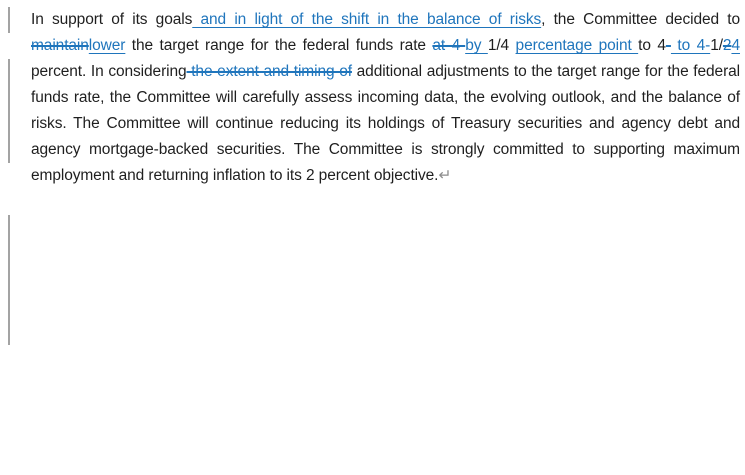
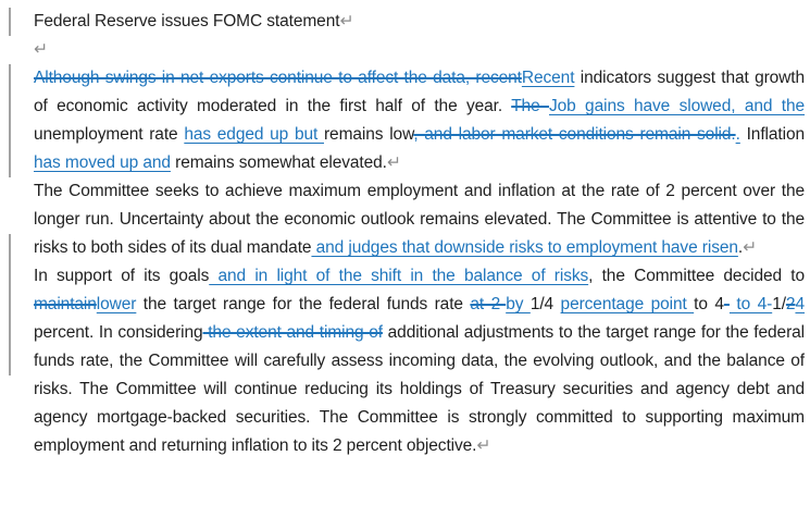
+ Federal Reserve issues FOMC statement↵
+ ↵
+ Although swings in net exports continue to affect the data, recentRecent indicators suggest that growth of economic activity moderated in the first half of the year. The Job gains have slowed, and the unemployment rate has edged up but remains low, and labor market conditions remain solid.. Inflation has moved up and remains somewhat elevated.↵
+ The Committee seeks to achieve maximum employment and inflation at the rate of 2 percent over the longer run. Uncertainty about the economic outlook remains elevated. The Committee is attentive to the risks to both sides of its dual mandate and judges that downside risks to employment have risen.↵
- In support of its goals and in light of the shift in the balance of risks, the Committee decided to maintainlower the target range for the federal funds rate at 4-by 1/4 percentage point to 4- to 4-1/24 percent. In considering the extent and timing of additional adjustments to the target range for the federal funds rate, the Committee will carefully assess incoming data, the evolving outlook, and the balance of risks. The Committee will continue reducing its holdings of Treasury securities and agency debt and agency mortgage-backed securities. The Committee is strongly committed to supporting maximum employment and returning inflation to its 2 percent objective.↵
+ In support of its goals and in light of the shift in the balance of risks, the Committee decided to maintainlower the target range for the federal funds rate at 2-by 1/4 percentage point to 4- to 4-1/24 percent. In considering the extent and timing of additional adjustments to the target range for the federal funds rate, the Committee will carefully assess incoming data, the evolving outlook, and the balance of risks. The Committee will continue reducing its holdings of Treasury securities and agency debt and agency mortgage-backed securities. The Committee is strongly committed to supporting maximum employment and returning inflation to its 2 percent objective.↵
